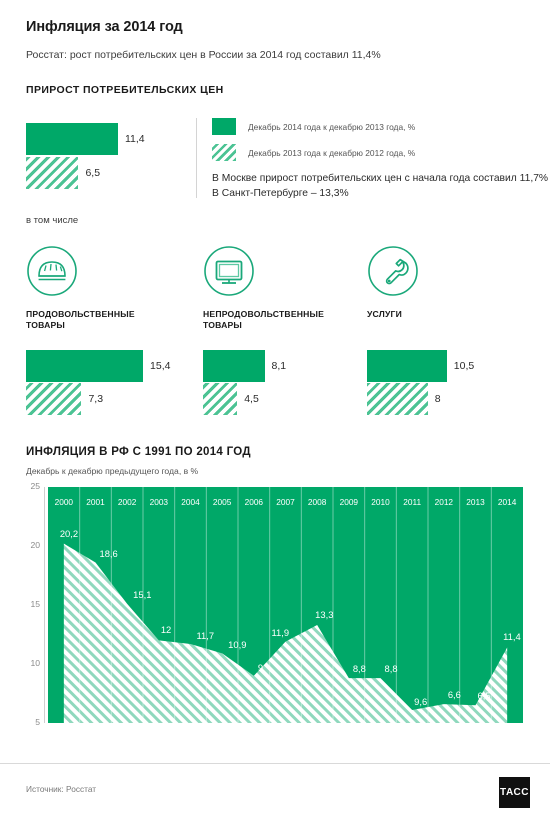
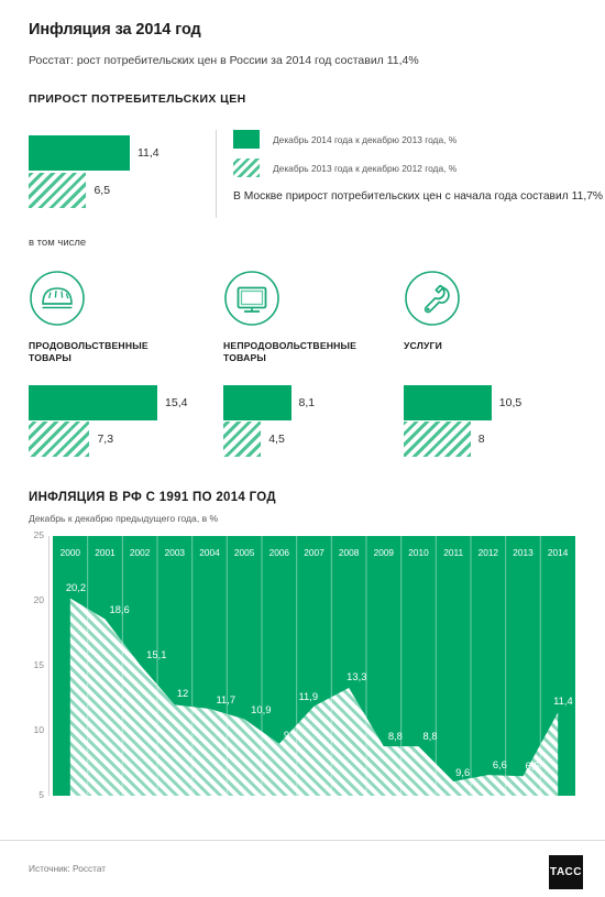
  Инфляция за 2014 год
  Росстат: рост потребительских цен в России за 2014 год составил 11,4%
  ПРИРОСТ ПОТРЕБИТЕЛЬСКИХ ЦЕН
  11,4
  6,5
  Декабрь 2014 года к декабрю 2013 года, %
  Декабрь 2013 года к декабрю 2012 года, %
  В Москве прирост потребительских цен с начала года составил 11,7%
- В Санкт-Петербурге – 13,3%
  в том числе
  ПРОДОВОЛЬСТВЕННЫЕ
  ТОВАРЫ
  НЕПРОДОВОЛЬСТВЕННЫЕ
  ТОВАРЫ
  УСЛУГИ
  15,4
  7,3
  8,1
  4,5
  10,5
  8
  ИНФЛЯЦИЯ В РФ С 1991 ПО 2014 ГОД
  Декабрь к декабрю предыдущего года, в %
  25
  20
  15
  10
  5
  2000
  2001
  2002
  2003
  2004
  2005
  2006
  2007
  2008
  2009
  2010
  2011
  2012
  2013
  2014
  20,2
  18,6
  15,1
  12
  11,7
  10,9
  9
  11,9
  13,3
  8,8
  8,8
  9,6
  6,6
  6,5
  11,4
  Источник: Росстат
  ТАСС
